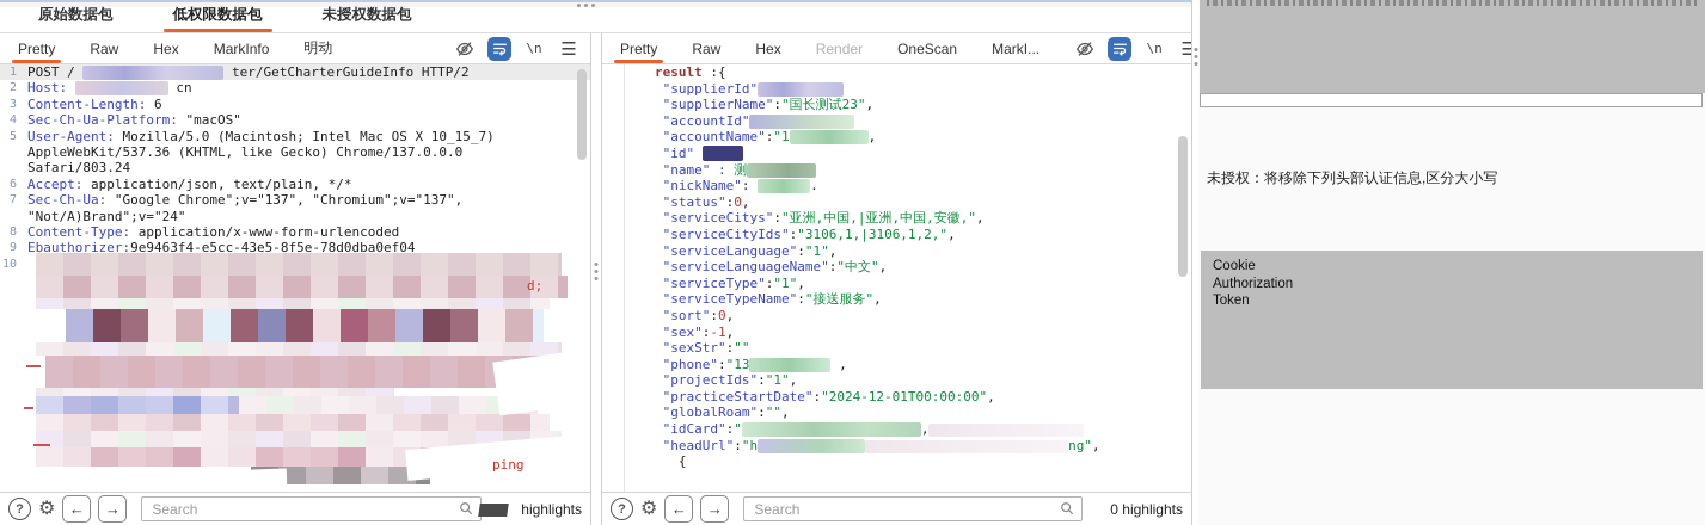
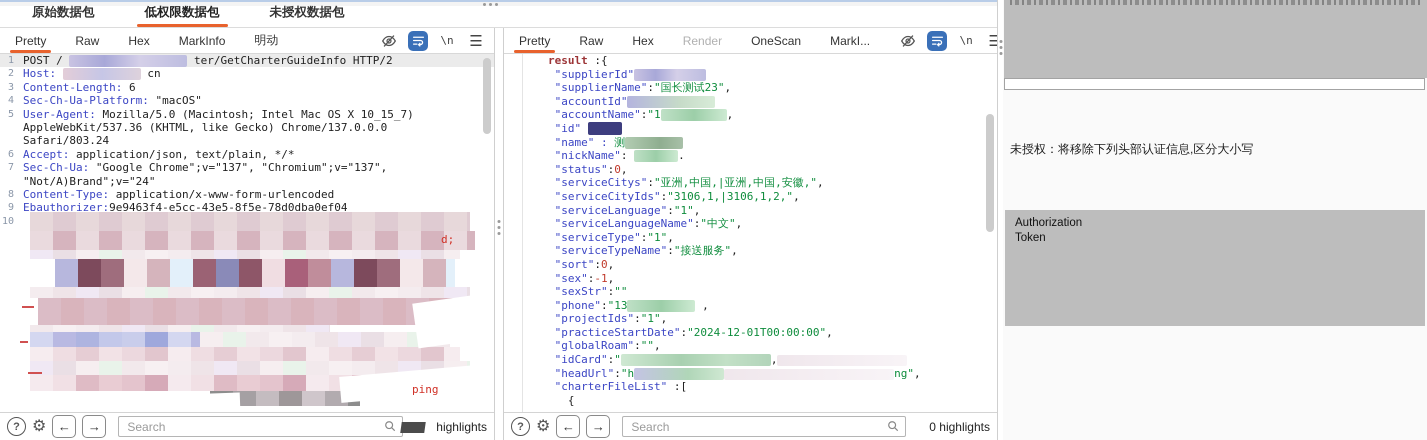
  原始数据包
  低权限数据包
  未授权数据包
  Pretty
  Raw
  Hex
  MarkInfo
  明动
  \n
  ☰
  1
  POST / ter/GetCharterGuideInfo HTTP/2
  2
  Host: cn
  3
  Content-Length: 6
  4
  Sec-Ch-Ua-Platform: "macOS"
  5
  User-Agent: Mozilla/5.0 (Macintosh; Intel Mac OS X 10_15_7)
  AppleWebKit/537.36 (KHTML, like Gecko) Chrome/137.0.0.0
  Safari/803.24
  6
  Accept: application/json, text/plain, */*
  7
  Sec-Ch-Ua: "Google Chrome";v="137", "Chromium";v="137",
  "Not/A)Brand";v="24"
  8
  Content-Type: application/x-www-form-urlencoded
  9
  Ebauthorizer:9e9463f4-e5cc-43e5-8f5e-78d0dba0ef04
  10
  d;
  ping
  ?
  ⚙
  ←
  →
  Search
  highlights
  Pretty
  Raw
  Hex
  Render
  OneScan
  MarkI...
  \n
  ☰
  result :{
  "supplierId"
  "supplierName":"国长测试23",
  "accountId"
  "accountName":"1 ,
  "id"
  "name" : 测
  "nickName": .
  "status":0,
  "serviceCitys":"亚洲,中国,|亚洲,中国,安徽,",
  "serviceCityIds":"3106,1,|3106,1,2,",
  "serviceLanguage":"1",
  "serviceLanguageName":"中文",
  "serviceType":"1",
  "serviceTypeName":"接送服务",
  "sort":0,
  "sex":-1,
  "sexStr":""
  "phone":"13 ,
  "projectIds":"1",
  "practiceStartDate":"2024-12-01T00:00:00",
  "globalRoam":"",
  "idCard":" ,
  "headUrl":"h ng",
+ "charterFileList" :[
  {
  ?
  ⚙
  ←
  →
  Search
  0 highlights
  未授权：将移除下列头部认证信息,区分大小写
- Cookie
  Authorization
  Token
